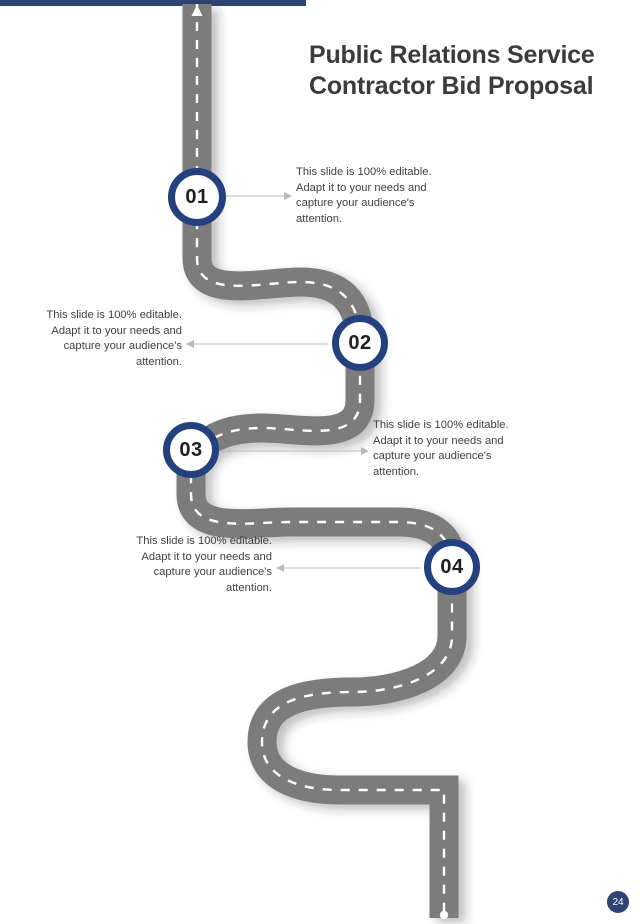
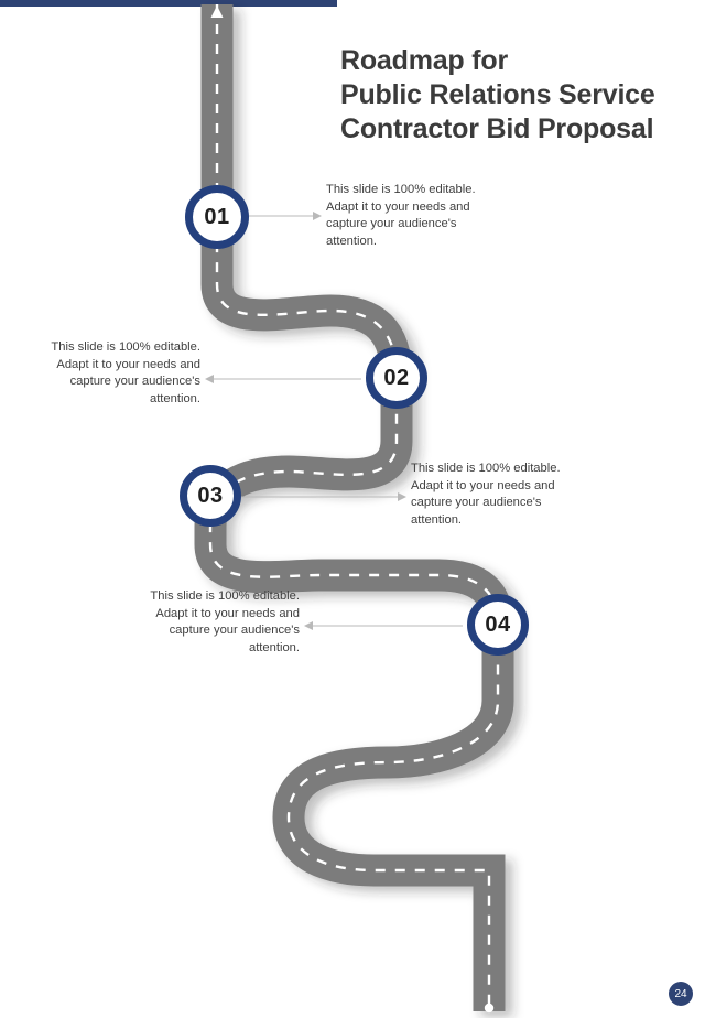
+ Roadmap for
  Public Relations Service
  Contractor Bid Proposal
  01
  This slide is 100% editable. Adapt it to your needs and capture your audience's attention.
  02
  This slide is 100% editable. Adapt it to your needs and capture your audience's attention.
  03
  This slide is 100% editable. Adapt it to your needs and capture your audience's attention.
  04
  This slide is 100% editable. Adapt it to your needs and capture your audience's attention.
  24
